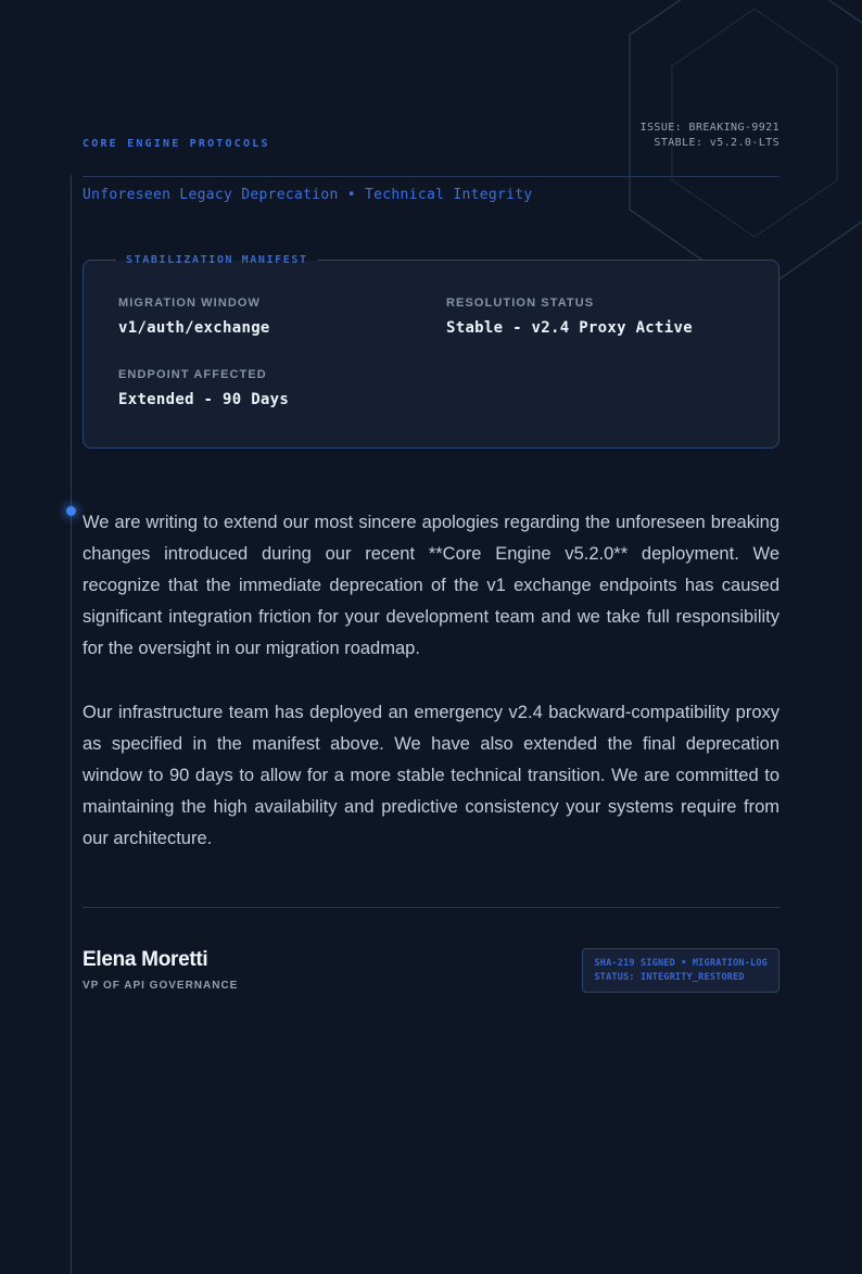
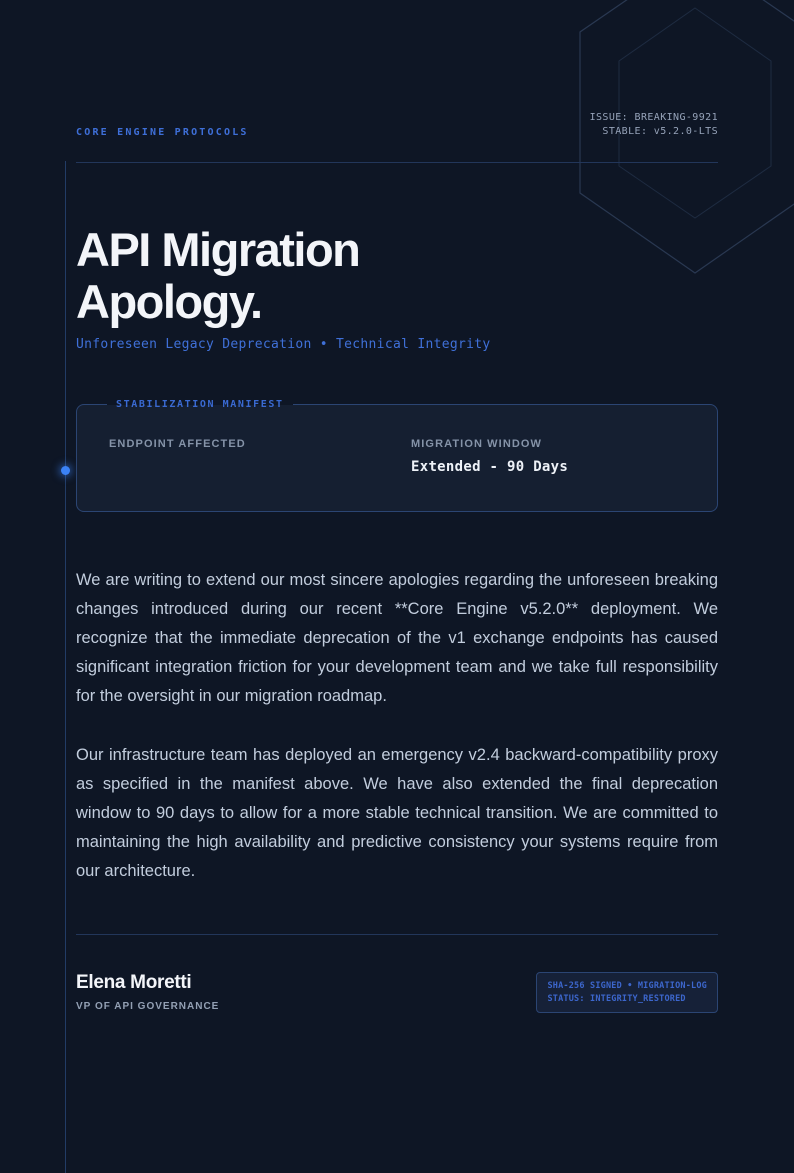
  CORE ENGINE PROTOCOLS
  ISSUE: BREAKING-9921
  STABLE: v5.2.0-LTS
+ API Migration
+ Apology.
  Unforeseen Legacy Deprecation • Technical Integrity
  STABILIZATION MANIFEST
- MIGRATION WINDOW
+ ENDPOINT AFFECTED
- v1/auth/exchange
- RESOLUTION STATUS
- Stable - v2.4 Proxy Active
- ENDPOINT AFFECTED
+ MIGRATION WINDOW
  Extended - 90 Days
  We are writing to extend our most sincere apologies regarding the unforeseen breaking changes introduced during our recent **Core Engine v5.2.0** deployment. We recognize that the immediate deprecation of the v1 exchange endpoints has caused significant integration friction for your development team and we take full responsibility for the oversight in our migration roadmap.
  Our infrastructure team has deployed an emergency v2.4 backward-compatibility proxy as specified in the manifest above. We have also extended the final deprecation window to 90 days to allow for a more stable technical transition. We are committed to maintaining the high availability and predictive consistency your systems require from our architecture.
  Elena Moretti
  VP OF API GOVERNANCE
- SHA-219 SIGNED • MIGRATION-LOG
+ SHA-256 SIGNED • MIGRATION-LOG
  STATUS: INTEGRITY_RESTORED
